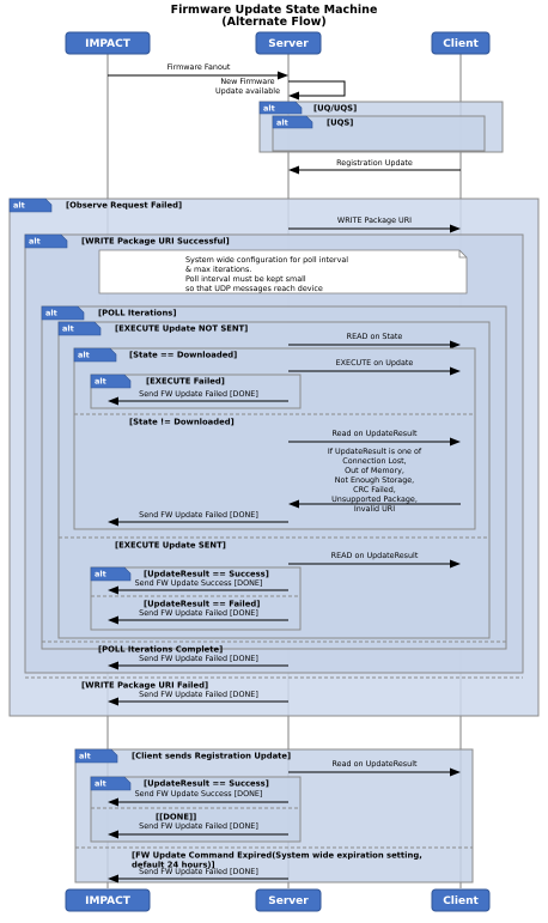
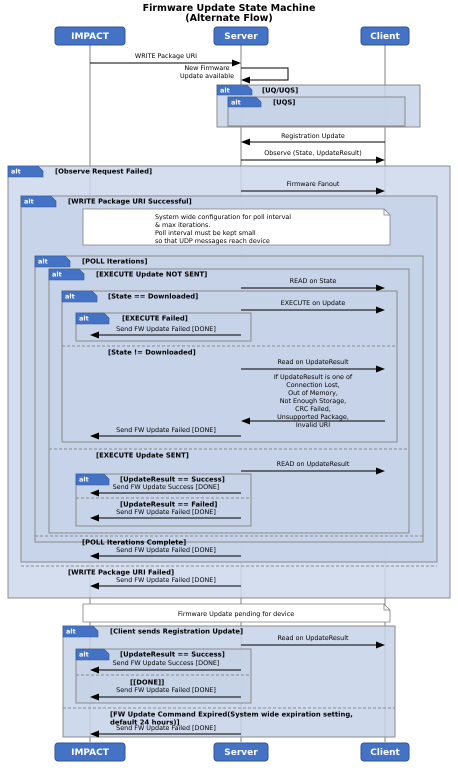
  Firmware Update State Machine
  (Alternate Flow)
  IMPACT
  Server
  Client
- Firmware Fanout
+ WRITE Package URI
  New Firmware
  Update available
  alt
  [UQ/UQS]
  alt
  [UQS]
  Registration Update
+ Observe (State, UpdateResult)
  alt
  [Observe Request Failed]
- WRITE Package URI
+ Firmware Fanout
  alt
  [WRITE Package URI Successful]
  System wide configuration for poll interval
  & max iterations.
  Poll interval must be kept small
  so that UDP messages reach device
  alt
  [POLL Iterations]
  alt
  [EXECUTE Update NOT SENT]
  READ on State
  alt
  [State == Downloaded]
  EXECUTE on Update
  alt
  [EXECUTE Failed]
  Send FW Update Failed [DONE]
  [State != Downloaded]
  Read on UpdateResult
  If UpdateResult is one of
  Connection Lost,
  Out of Memory,
  Not Enough Storage,
  CRC Failed,
  Unsupported Package,
  Invalid URI
  Send FW Update Failed [DONE]
  [EXECUTE Update SENT]
  READ on UpdateResult
  alt
  [UpdateResult == Success]
  Send FW Update Success [DONE]
  [UpdateResult == Failed]
  Send FW Update Failed [DONE]
  [POLL Iterations Complete]
  Send FW Update Failed [DONE]
  [WRITE Package URI Failed]
  Send FW Update Failed [DONE]
+ Firmware Update pending for device
  alt
  [Client sends Registration Update]
  Read on UpdateResult
  alt
  [UpdateResult == Success]
  Send FW Update Success [DONE]
  [[DONE]]
  Send FW Update Failed [DONE]
  [FW Update Command Expired(System wide expiration setting,
  default 24 hours)]
  Send FW Update Failed [DONE]
  IMPACT
  Server
  Client
